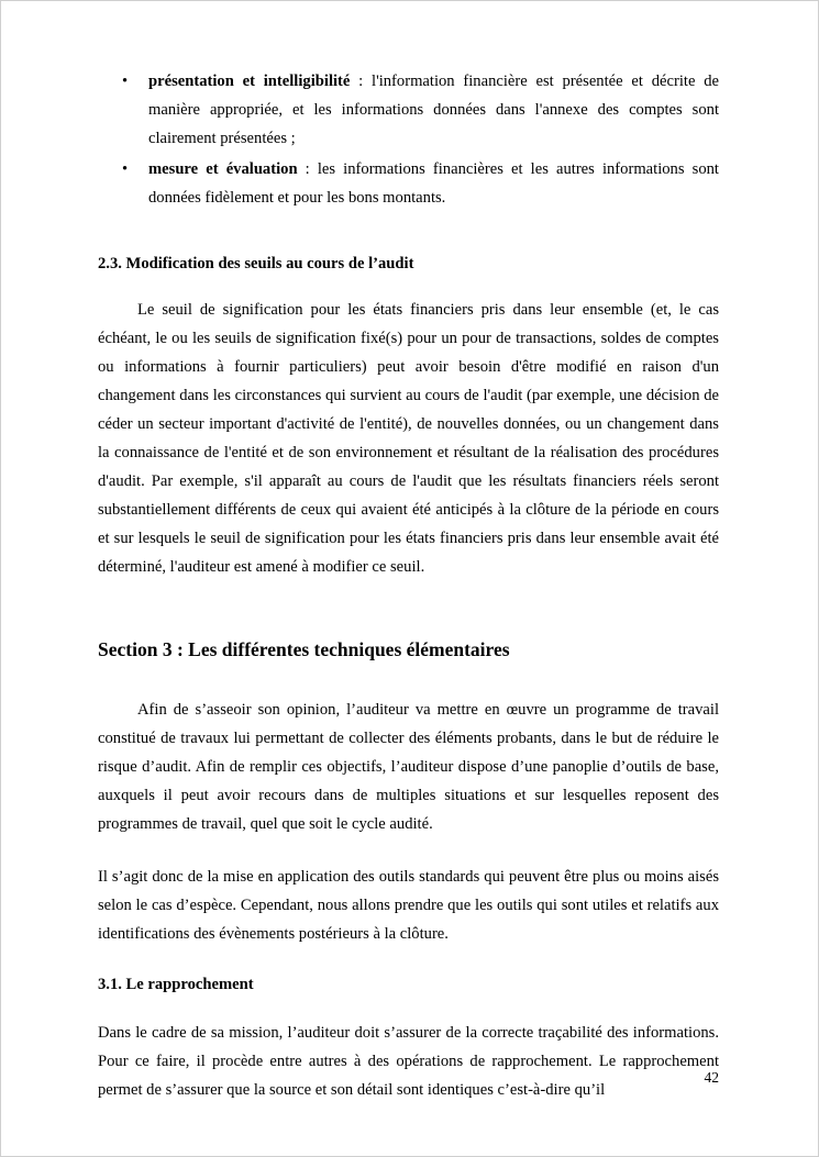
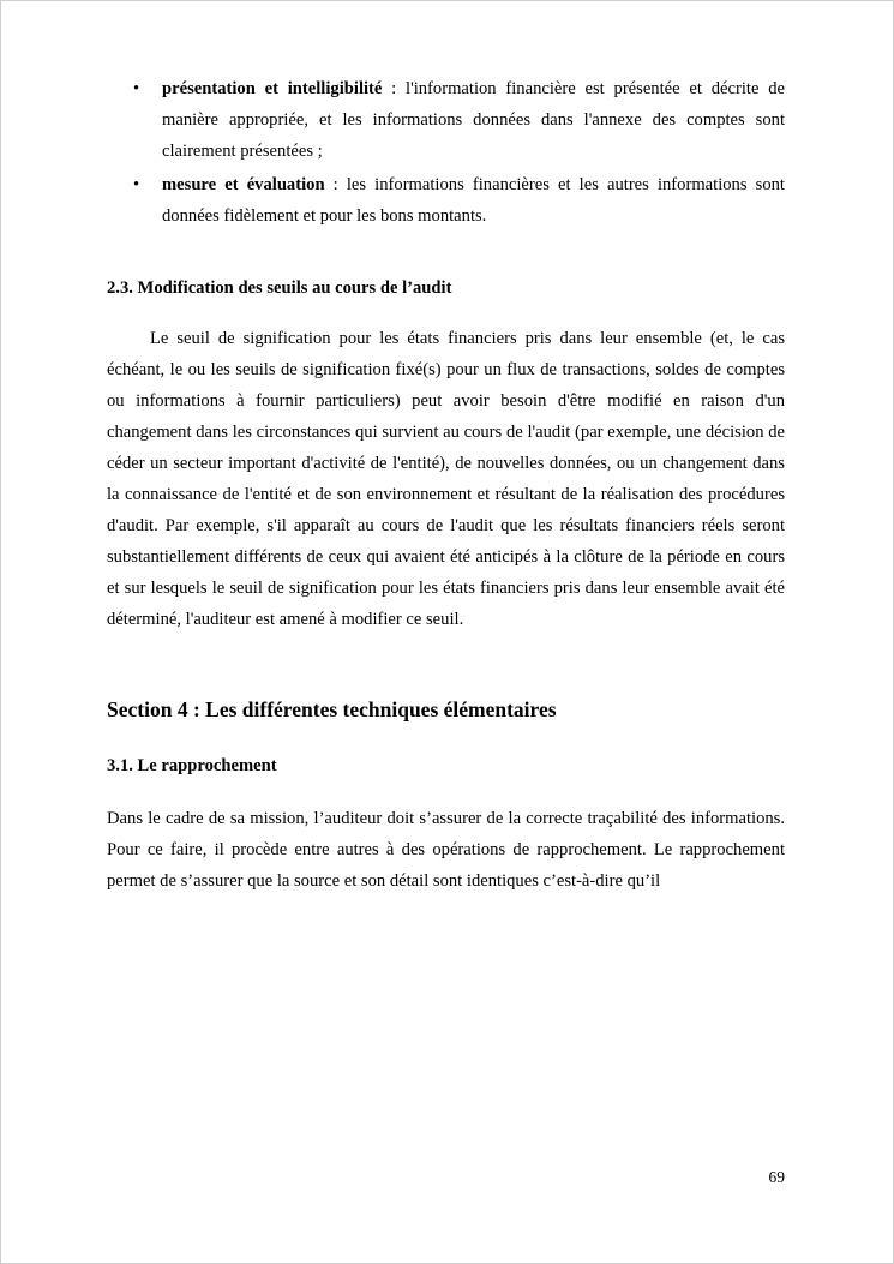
  •
  présentation et intelligibilité : l'information financière est présentée et décrite de manière appropriée, et les informations données dans l'annexe des comptes sont clairement présentées ;
  •
  mesure et évaluation : les informations financières et les autres informations sont données fidèlement et pour les bons montants.
  2.3. Modification des seuils au cours de l’audit
- Le seuil de signification pour les états financiers pris dans leur ensemble (et, le cas échéant, le ou les seuils de signification fixé(s) pour un pour de transactions, soldes de comptes ou informations à fournir particuliers) peut avoir besoin d'être modifié en raison d'un changement dans les circonstances qui survient au cours de l'audit (par exemple, une décision de céder un secteur important d'activité de l'entité), de nouvelles données, ou un changement dans la connaissance de l'entité et de son environnement et résultant de la réalisation des procédures d'audit. Par exemple, s'il apparaît au cours de l'audit que les résultats financiers réels seront substantiellement différents de ceux qui avaient été anticipés à la clôture de la période en cours et sur lesquels le seuil de signification pour les états financiers pris dans leur ensemble avait été déterminé, l'auditeur est amené à modifier ce seuil.
+ Le seuil de signification pour les états financiers pris dans leur ensemble (et, le cas échéant, le ou les seuils de signification fixé(s) pour un flux de transactions, soldes de comptes ou informations à fournir particuliers) peut avoir besoin d'être modifié en raison d'un changement dans les circonstances qui survient au cours de l'audit (par exemple, une décision de céder un secteur important d'activité de l'entité), de nouvelles données, ou un changement dans la connaissance de l'entité et de son environnement et résultant de la réalisation des procédures d'audit. Par exemple, s'il apparaît au cours de l'audit que les résultats financiers réels seront substantiellement différents de ceux qui avaient été anticipés à la clôture de la période en cours et sur lesquels le seuil de signification pour les états financiers pris dans leur ensemble avait été déterminé, l'auditeur est amené à modifier ce seuil.
- Section 3 : Les différentes techniques élémentaires
+ Section 4 : Les différentes techniques élémentaires
- Afin de s’asseoir son opinion, l’auditeur va mettre en œuvre un programme de travail constitué de travaux lui permettant de collecter des éléments probants, dans le but de réduire le risque d’audit. Afin de remplir ces objectifs, l’auditeur dispose d’une panoplie d’outils de base, auxquels il peut avoir recours dans de multiples situations et sur lesquelles reposent des programmes de travail, quel que soit le cycle audité.
- Il s’agit donc de la mise en application des outils standards qui peuvent être plus ou moins aisés selon le cas d’espèce. Cependant, nous allons prendre que les outils qui sont utiles et relatifs aux identifications des évènements postérieurs à la clôture.
  3.1. Le rapprochement
  Dans le cadre de sa mission, l’auditeur doit s’assurer de la correcte traçabilité des informations. Pour ce faire, il procède entre autres à des opérations de rapprochement. Le rapprochement permet de s’assurer que la source et son détail sont identiques c’est-à-dire qu’il
- 42
+ 69
